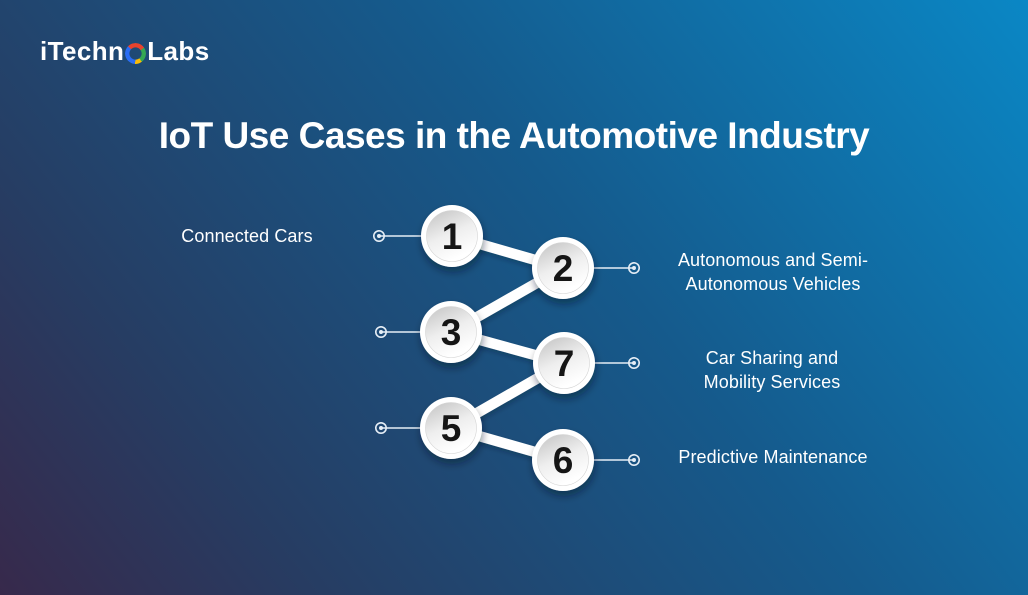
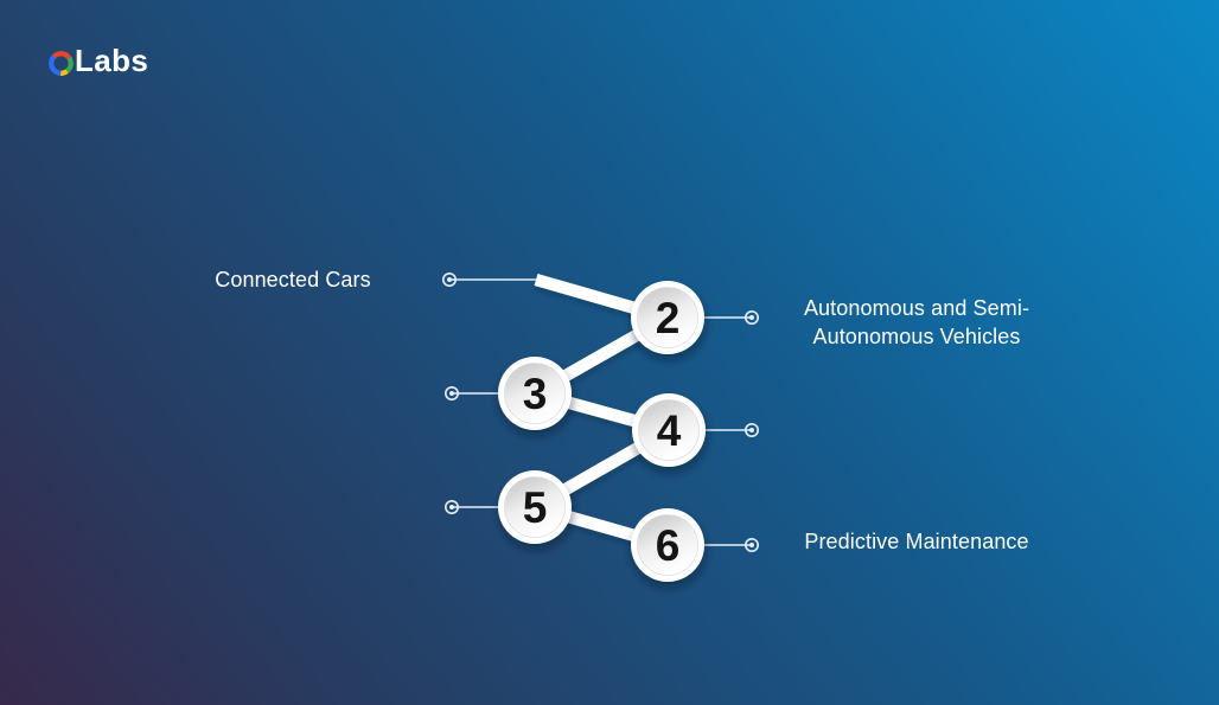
- iTechn
  Labs
- IoT Use Cases in the Automotive Industry
- 1
  2
  3
- 7
+ 4
  5
  6
  Connected Cars
  Autonomous and Semi-
  Autonomous Vehicles
- Car Sharing and
- Mobility Services
  Predictive Maintenance
